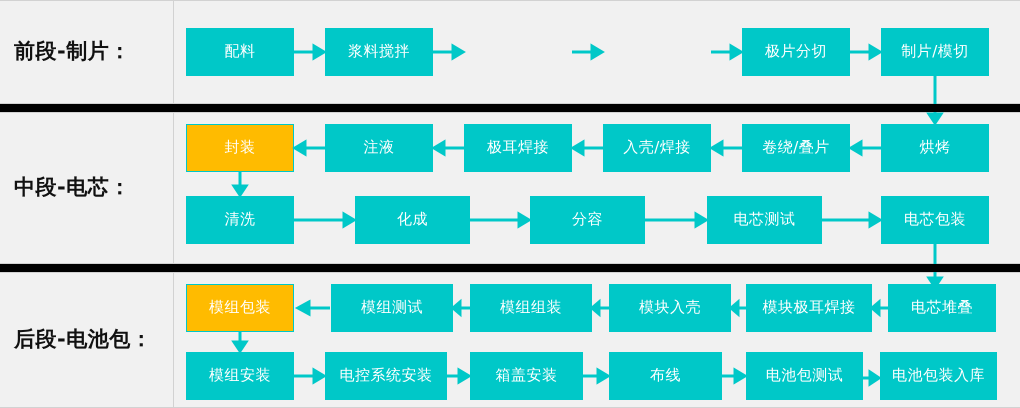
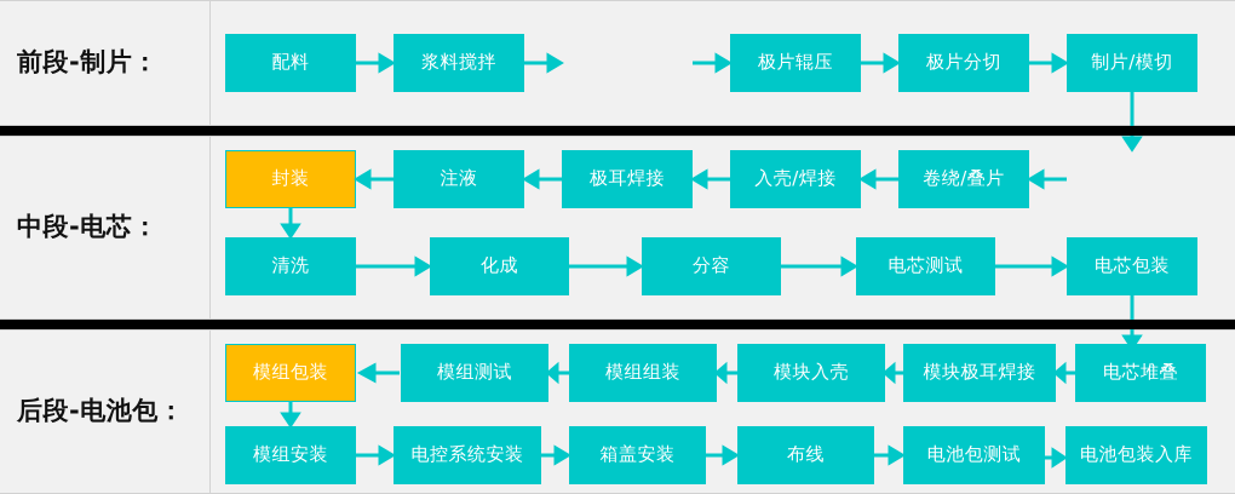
  前段-制片：
  中段-电芯：
  后段-电池包：
  配料
  浆料搅拌
+ 极片辊压
  极片分切
  制片/模切
  封装
  注液
  极耳焊接
  入壳/焊接
  卷绕/叠片
- 烘烤
  清洗
  化成
  分容
  电芯测试
  电芯包装
  模组包装
  模组测试
  模组组装
  模块入壳
  模块极耳焊接
  电芯堆叠
  模组安装
  电控系统安装
  箱盖安装
  布线
  电池包测试
  电池包装入库
